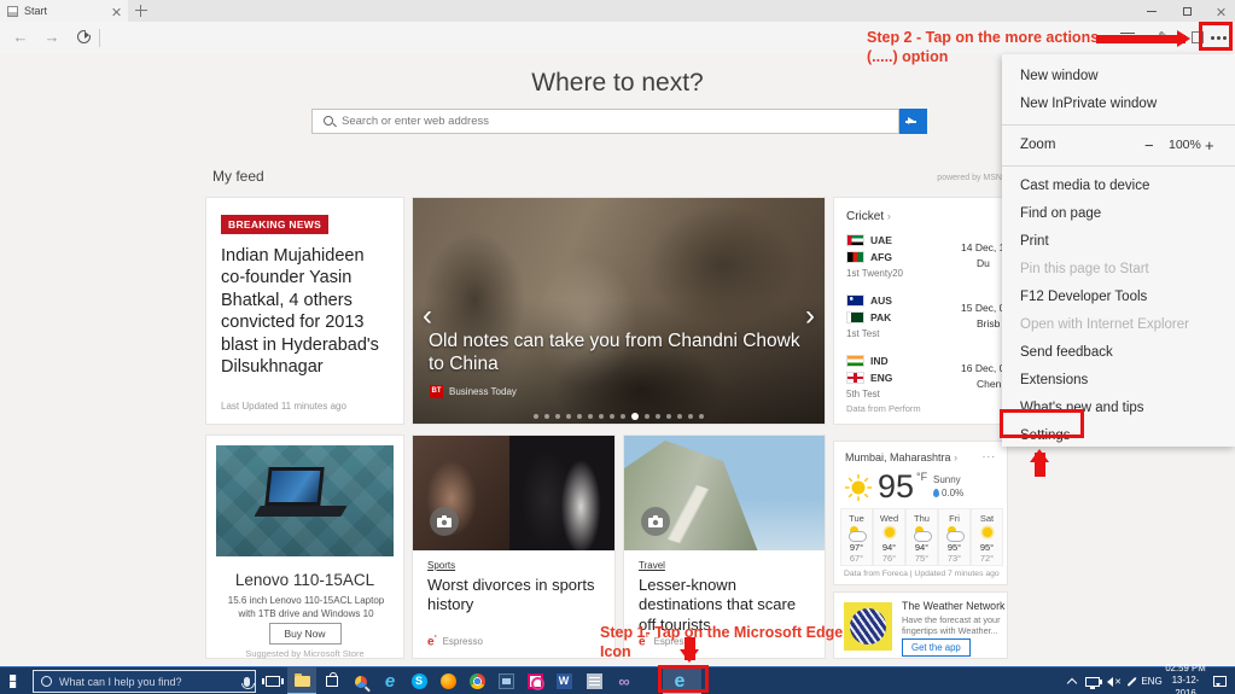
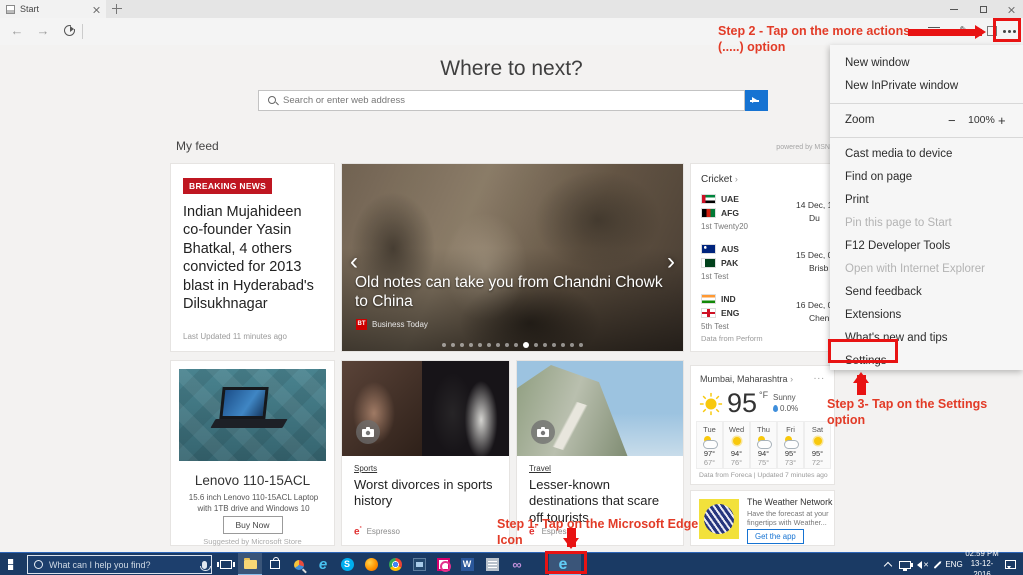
  Start
  ←
  →
  Where to next?
  Search or enter web address
  My feed
  BREAKING NEWS
  Indian Mujahideen co-founder Yasin Bhatkal, 4 others convicted for 2013 blast in Hyderabad's Dilsukhnagar
  Last Updated 11 minutes ago
  ‹
  ›
  Old notes can take you from Chandni Chowk to China
  Business Today
  Cricket ›
  UAE
  AFG
  1st Twenty20
  14 Dec,
  Du
  AUS
  PAK
  1st Test
  15 Dec,
  Brisb
  IND
  ENG
  5th Test
  16 Dec,
  Chen
  Data from Perform
  Lenovo 110-15ACL
  15.6 inch Lenovo 110-15ACL Laptop with 1TB drive and Windows 10
  Buy Now
  Suggested by Microsoft Store
  Sports
  Worst divorces in sports history
  Espresso
  Travel
  Lesser-known destinations that scare off tourists
  Espres
  Mumbai, Maharashtra ›
  ...
  95
  °F
  Sunny
  0.0%
  Tue
  97°
  67°
  Wed
  94°
  76°
  Thu
  94°
  75°
  Fri
  95°
  73°
  Sat
  95°
  72°
  The Weather Network
  Have the forecast at your fingertips with Weather...
  Get the app
  New window
  New InPrivate window
  Zoom
  −
  100%
  +
  Cast media to device
  Find on page
  Print
  Pin this page to Start
  F12 Developer Tools
  Open with Internet Explorer
  Send feedback
  Extensions
  What's new and tips
  Settings
  Step 2 - Tap on the more actions (.....) option
+ Step 3- Tap on the Settings option
  Step 1- Tap on the Microsoft Edge Icon
  What can I help you find?
  e
  S
  W
  ∞
  e
  ENG
  02:59 PM
  13-12-2016
